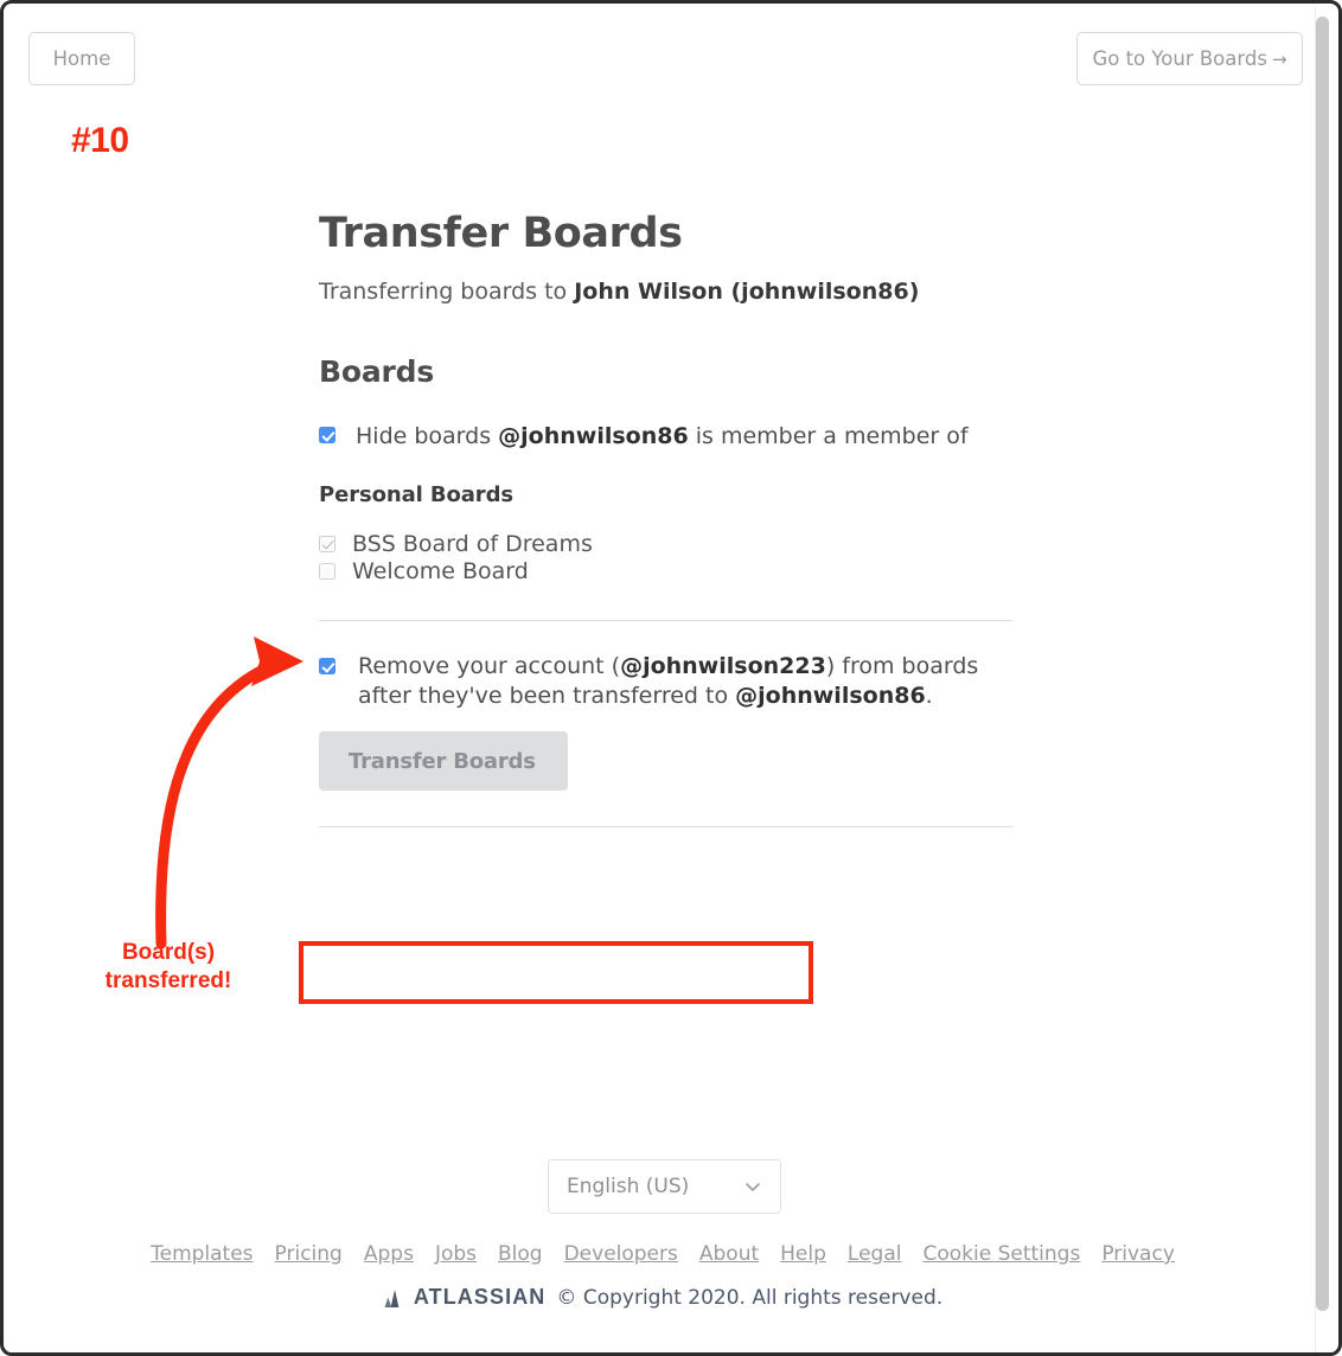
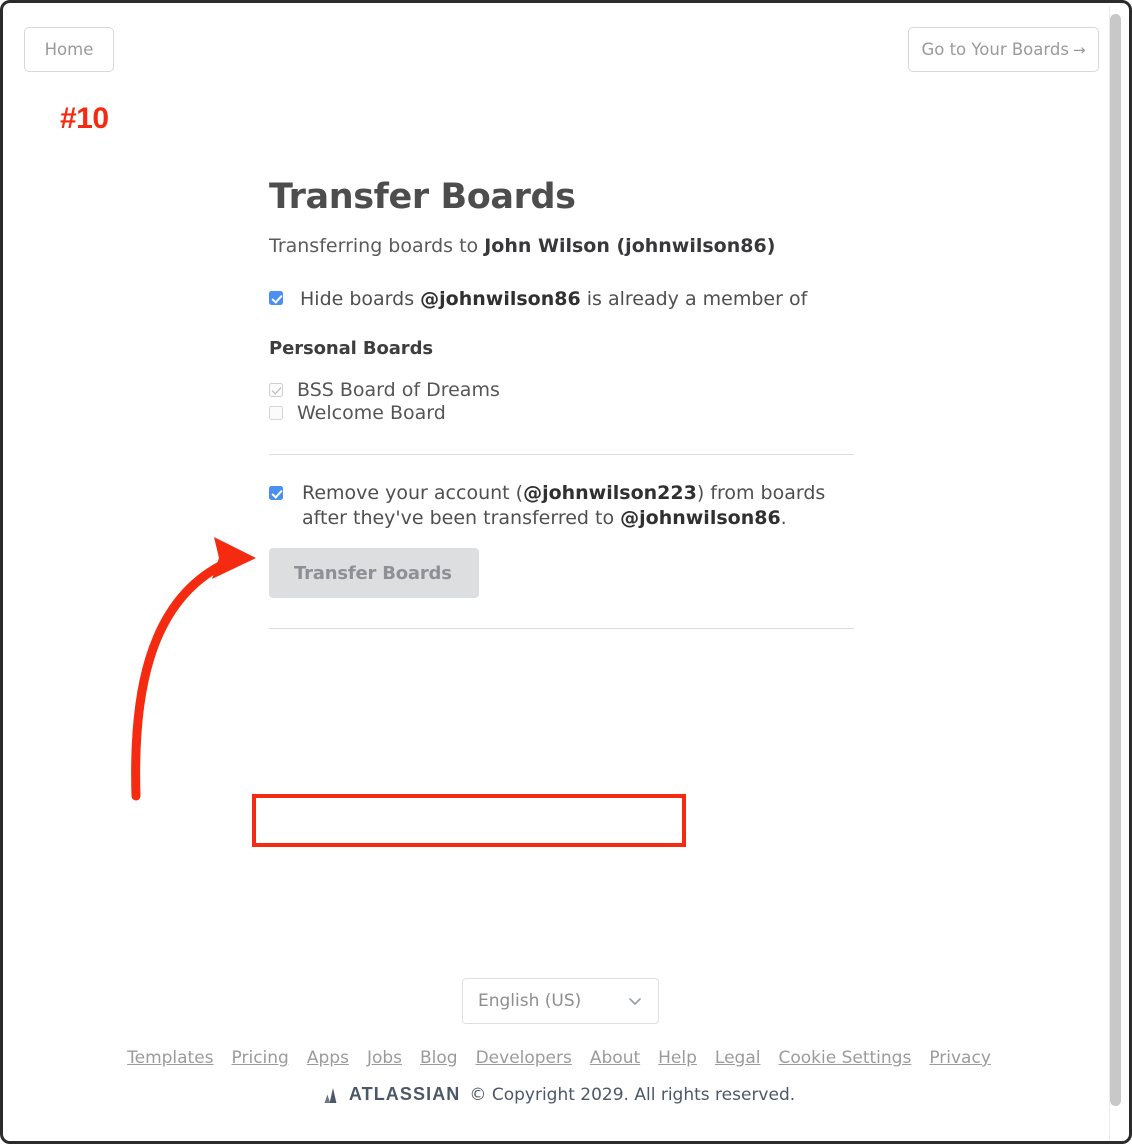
  Home
  Go to Your Boards
  →
  #10
  Transfer Boards
  Transferring boards to John Wilson (johnwilson86)
- Boards
- Hide boards @johnwilson86 is member a member of
+ Hide boards @johnwilson86 is already a member of
  Personal Boards
  BSS Board of Dreams
  Welcome Board
  Remove your account (@johnwilson223) from boards after they've been transferred to @johnwilson86.
  Transfer Boards
- Board(s)
- transferred!
  English (US)
  Templates Pricing Apps Jobs Blog Developers About Help Legal Cookie Settings Privacy
  ATLASSIAN
- © Copyright 2020. All rights reserved.
+ © Copyright 2029. All rights reserved.
